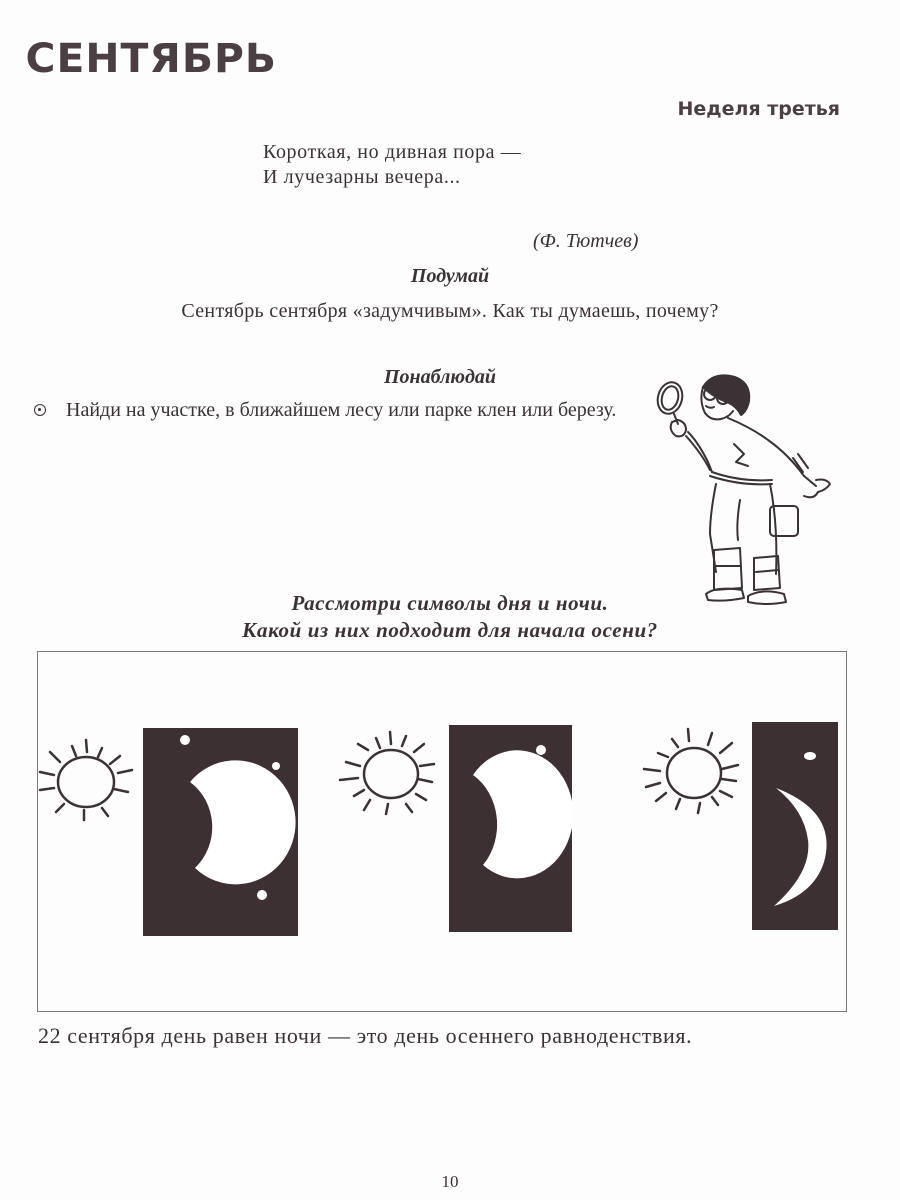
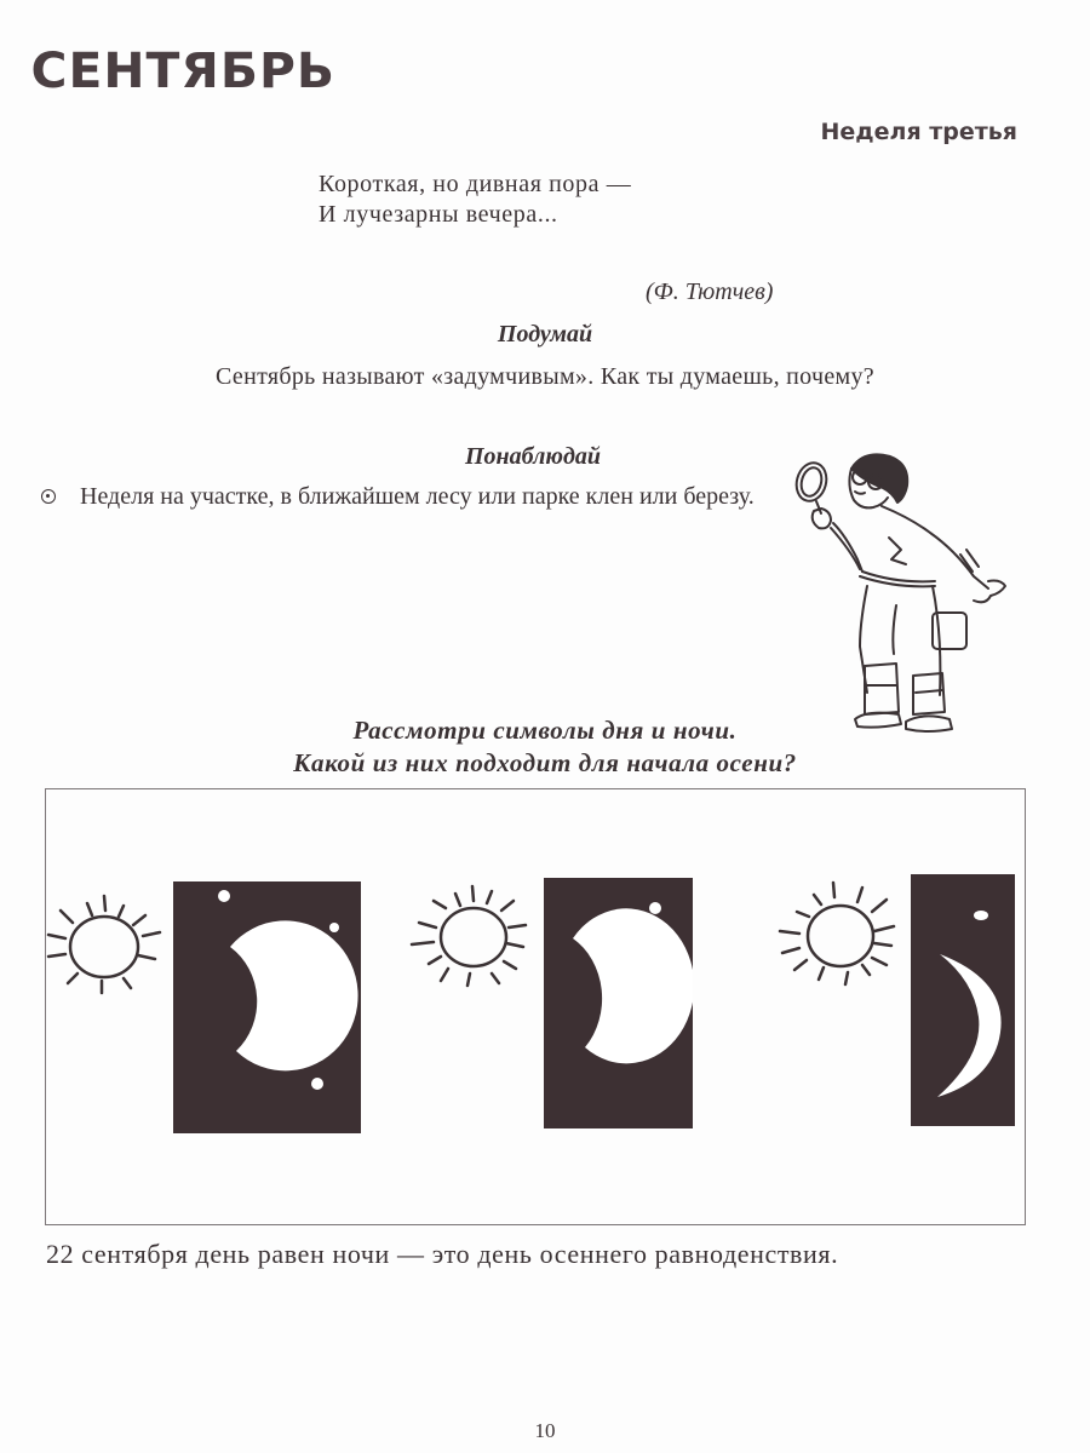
  СЕНТЯБРЬ
  Неделя третья
  Короткая, но дивная пора —
  И лучезарны вечера...
  (Ф. Тютчев)
  Подумай
- Сентябрь сентября «задумчивым». Как ты думаешь, почему?
+ Сентябрь называют «задумчивым». Как ты думаешь, почему?
  Понаблюдай
- Найди на участке, в ближайшем лесу или парке клен или березу.
+ Неделя на участке, в ближайшем лесу или парке клен или березу.
  Рассмотри символы дня и ночи.
  Какой из них подходит для начала осени?
  22 сентября день равен ночи — это день осеннего равноденствия.
  10
